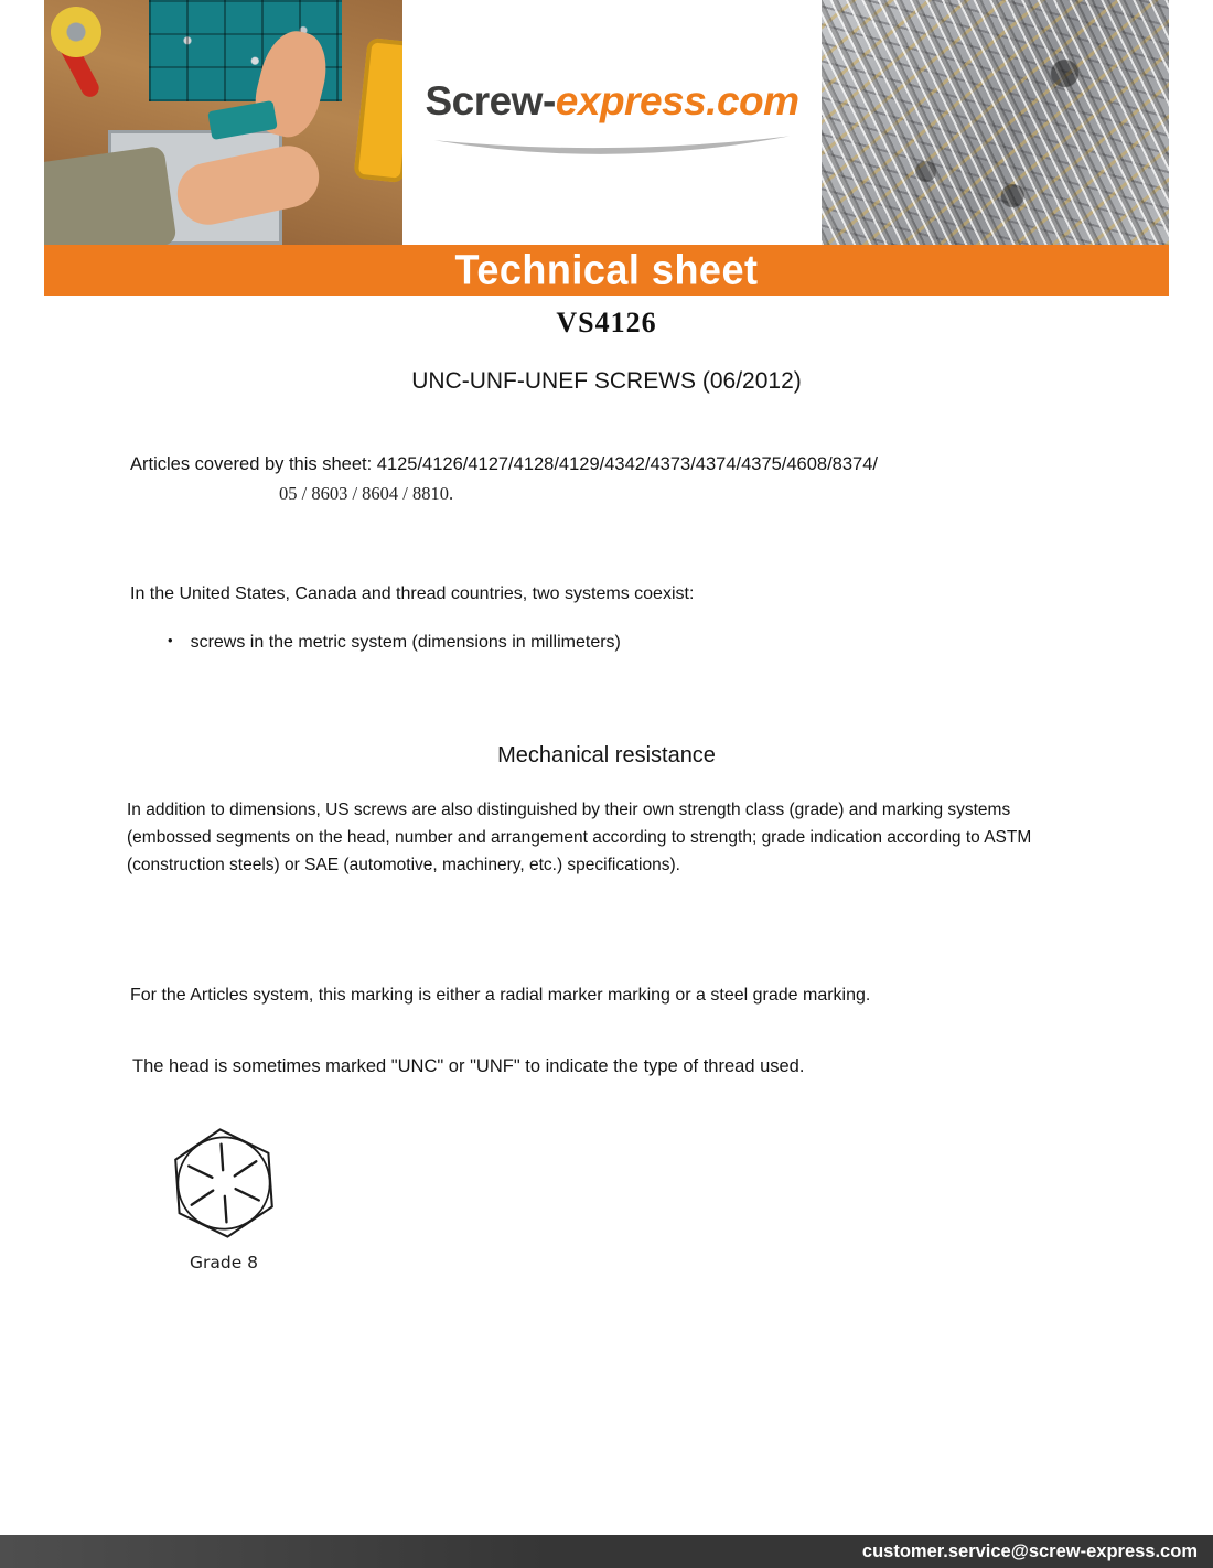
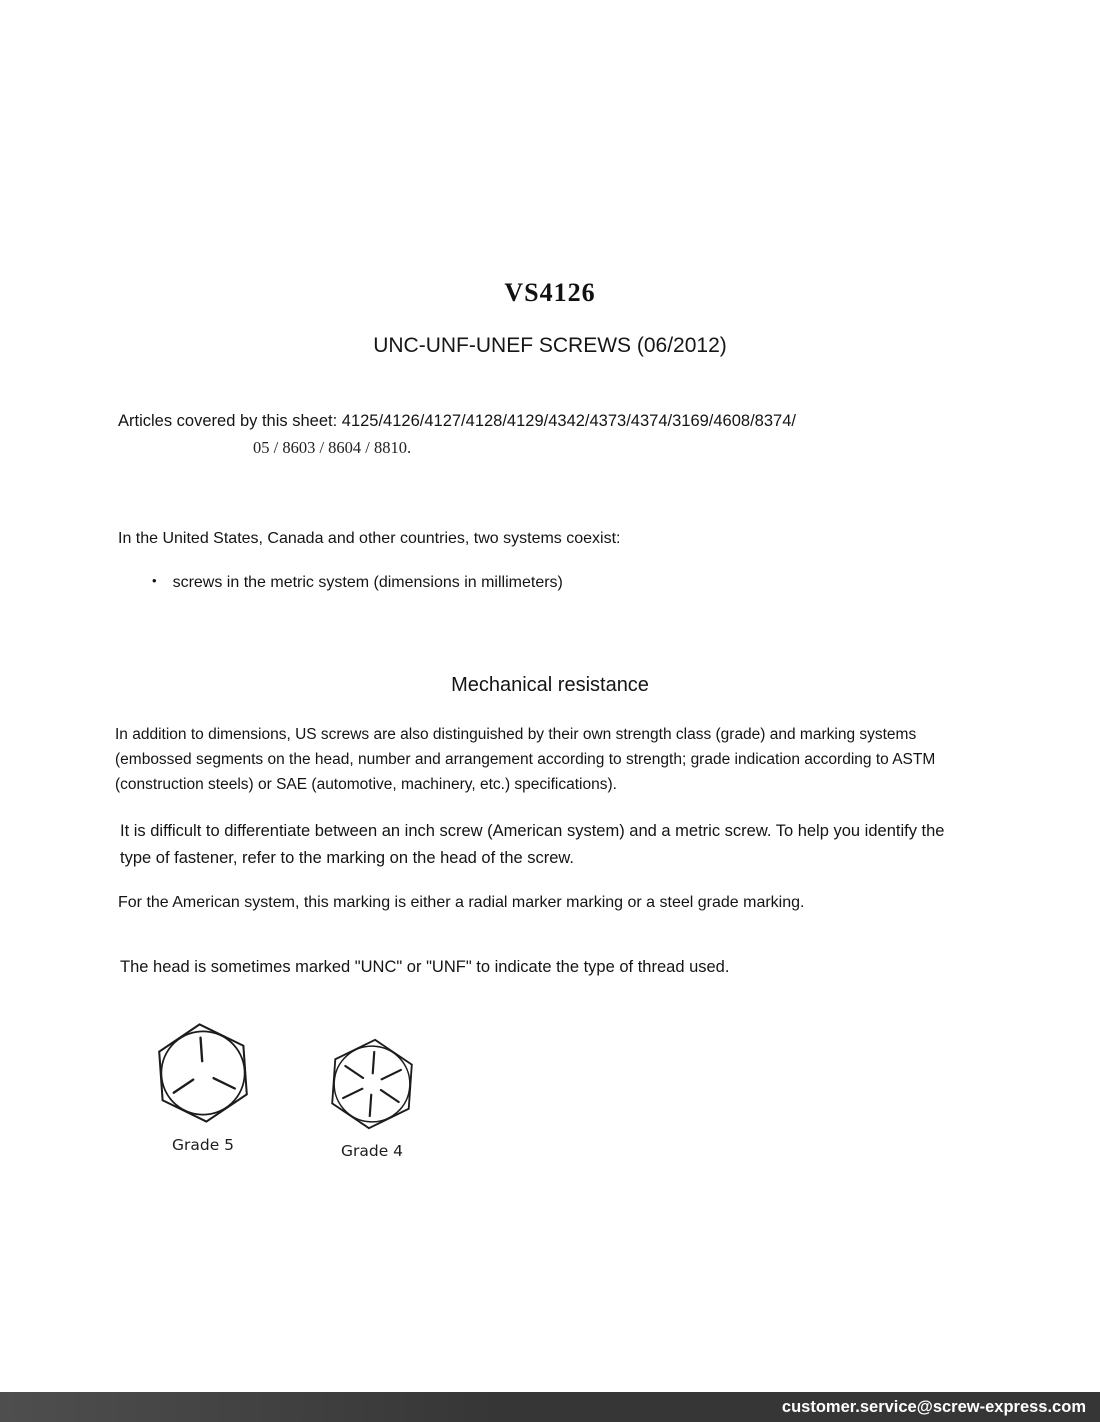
- Screw-express.com
- Technical sheet
  VS4126
  UNC-UNF-UNEF SCREWS (06/2012)
- Articles covered by this sheet: 4125/4126/4127/4128/4129/4342/4373/4374/4375/4608/8374/
+ Articles covered by this sheet: 4125/4126/4127/4128/4129/4342/4373/4374/3169/4608/8374/
  05 / 8603 / 8604 / 8810.
- In the United States, Canada and thread countries, two systems coexist:
+ In the United States, Canada and other countries, two systems coexist:
  screws in the metric system (dimensions in millimeters)
  Mechanical resistance
  In addition to dimensions, US screws are also distinguished by their own strength class (grade) and marking systems (embossed segments on the head, number and arrangement according to strength; grade indication according to ASTM (construction steels) or SAE (automotive, machinery, etc.) specifications).
+ It is difficult to differentiate between an inch screw (American system) and a metric screw. To help you identify the type of fastener, refer to the marking on the head of the screw.
- For the Articles system, this marking is either a radial marker marking or a steel grade marking.
+ For the American system, this marking is either a radial marker marking or a steel grade marking.
  The head is sometimes marked "UNC" or "UNF" to indicate the type of thread used.
+ Grade 5
- Grade 8
+ Grade 4
  customer.service@screw-express.com
